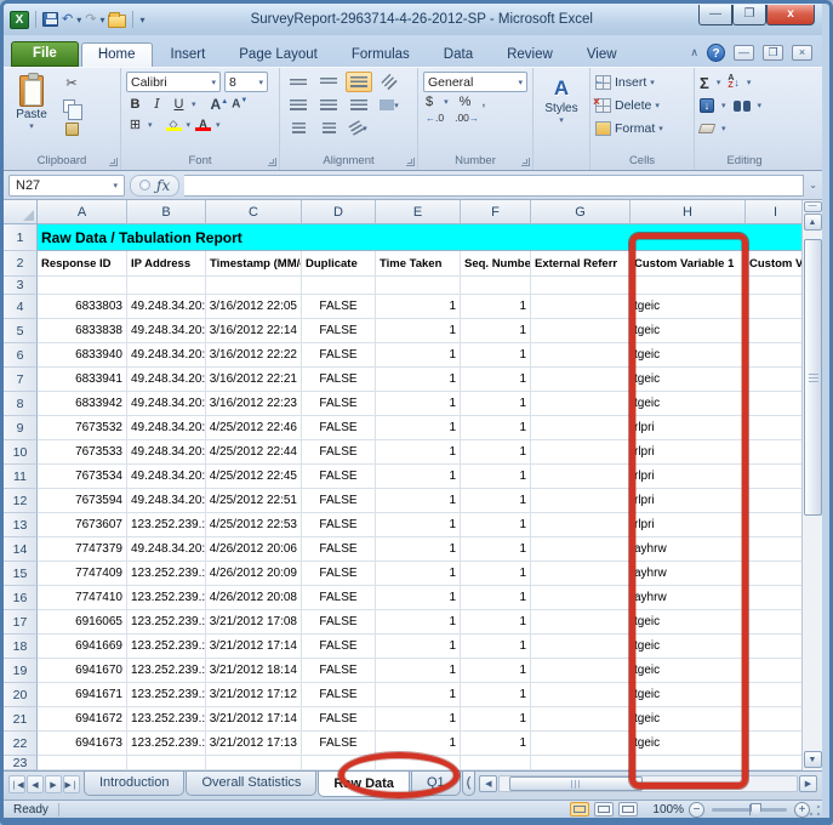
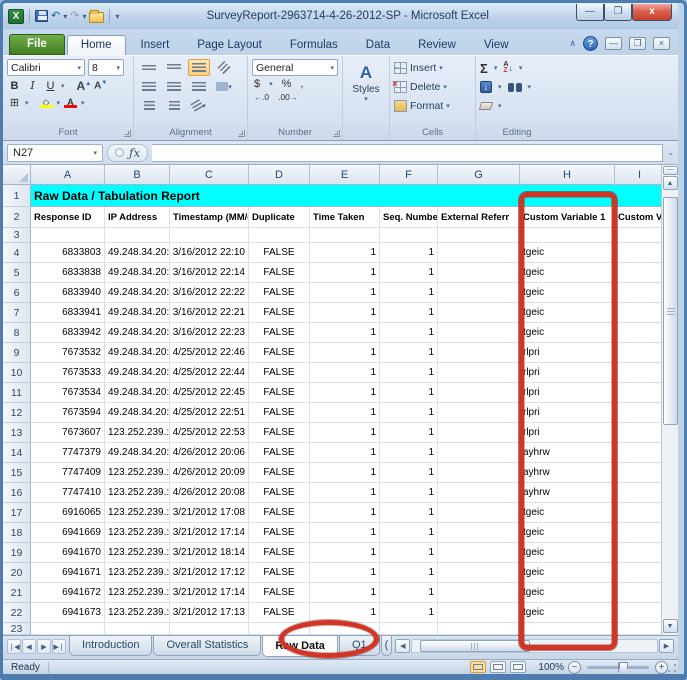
  X
  ↶
  ▾
  ↷
  ▾
  ▾
  SurveyReport-2963714-4-26-2012-SP - Microsoft Excel
  —
  ❐
  x
  File
  Home
  Insert
  Page Layout
  Formulas
  Data
  Review
  View
  ∧
  ?
  —
  ❐
  ×
- Paste
- ✂
- Clipboard
  Calibri
  8
  B
  I
  U
  ⊞
  ◇
  A
  Font
  Alignment
  General
  $
  %
  ,
  ←.0
  .00→
  Number
  A
  Styles
  Insert
  Delete
  Format
  Cells
  Σ
  ↓
  ↓
  Editing
  N27
  ƒx
  ⌄
  A
  B
  C
  D
  E
  F
  G
  H
  I
  1
  Raw Data / Tabulation Report
  2
  Response ID
  IP Address
  Timestamp (MM/
  Duplicate
  Time Taken
  Seq. Numbe
  External Referr
  Custom Variable 1
  Custom V
  3
  4
  6833803
  49.248.34.20:
- 3/16/2012 22:05
+ 3/16/2012 22:10
  FALSE
  1
  1
  tgeic
  5
  6833838
  49.248.34.20:
  3/16/2012 22:14
  FALSE
  1
  1
  tgeic
  6
  6833940
  49.248.34.20:
  3/16/2012 22:22
  FALSE
  1
  1
  tgeic
  7
  6833941
  49.248.34.20:
  3/16/2012 22:21
  FALSE
  1
  1
  tgeic
  8
  6833942
  49.248.34.20:
  3/16/2012 22:23
  FALSE
  1
  1
  tgeic
  9
  7673532
  49.248.34.20:
  4/25/2012 22:46
  FALSE
  1
  1
  rlpri
  10
  7673533
  49.248.34.20:
  4/25/2012 22:44
  FALSE
  1
  1
  rlpri
  11
  7673534
  49.248.34.20:
  4/25/2012 22:45
  FALSE
  1
  1
  rlpri
  12
  7673594
  49.248.34.20:
  4/25/2012 22:51
  FALSE
  1
  1
  rlpri
  13
  7673607
  123.252.239.:
  4/25/2012 22:53
  FALSE
  1
  1
  rlpri
  14
  7747379
  49.248.34.20:
  4/26/2012 20:06
  FALSE
  1
  1
  ayhrw
  15
  7747409
  123.252.239.:
  4/26/2012 20:09
  FALSE
  1
  1
  ayhrw
  16
  7747410
  123.252.239.:
  4/26/2012 20:08
  FALSE
  1
  1
  ayhrw
  17
  6916065
  123.252.239.:
  3/21/2012 17:08
  FALSE
  1
  1
  tgeic
  18
  6941669
  123.252.239.:
  3/21/2012 17:14
  FALSE
  1
  1
  tgeic
  19
  6941670
  123.252.239.:
  3/21/2012 18:14
  FALSE
  1
  1
  tgeic
  20
  6941671
  123.252.239.:
  3/21/2012 17:12
  FALSE
  1
  1
  tgeic
  21
  6941672
  123.252.239.:
  3/21/2012 17:14
  FALSE
  1
  1
  tgeic
  22
  6941673
  123.252.239.:
  3/21/2012 17:13
  FALSE
  1
  1
  tgeic
  23
  Introduction
  Overall Statistics
  Raw Data
  Q1
  (
  Ready
  100%
  −
  +
